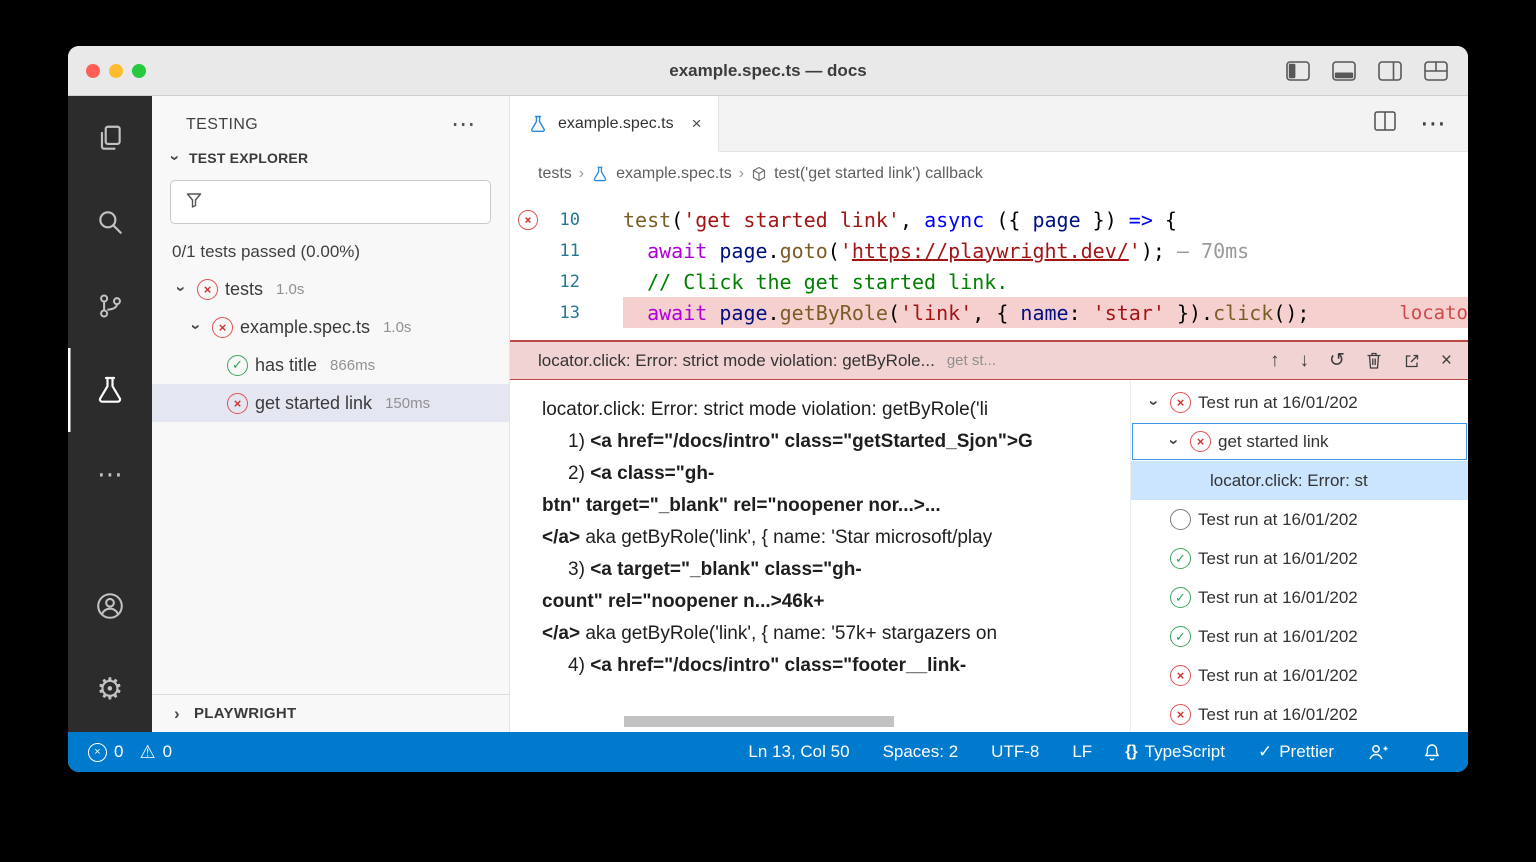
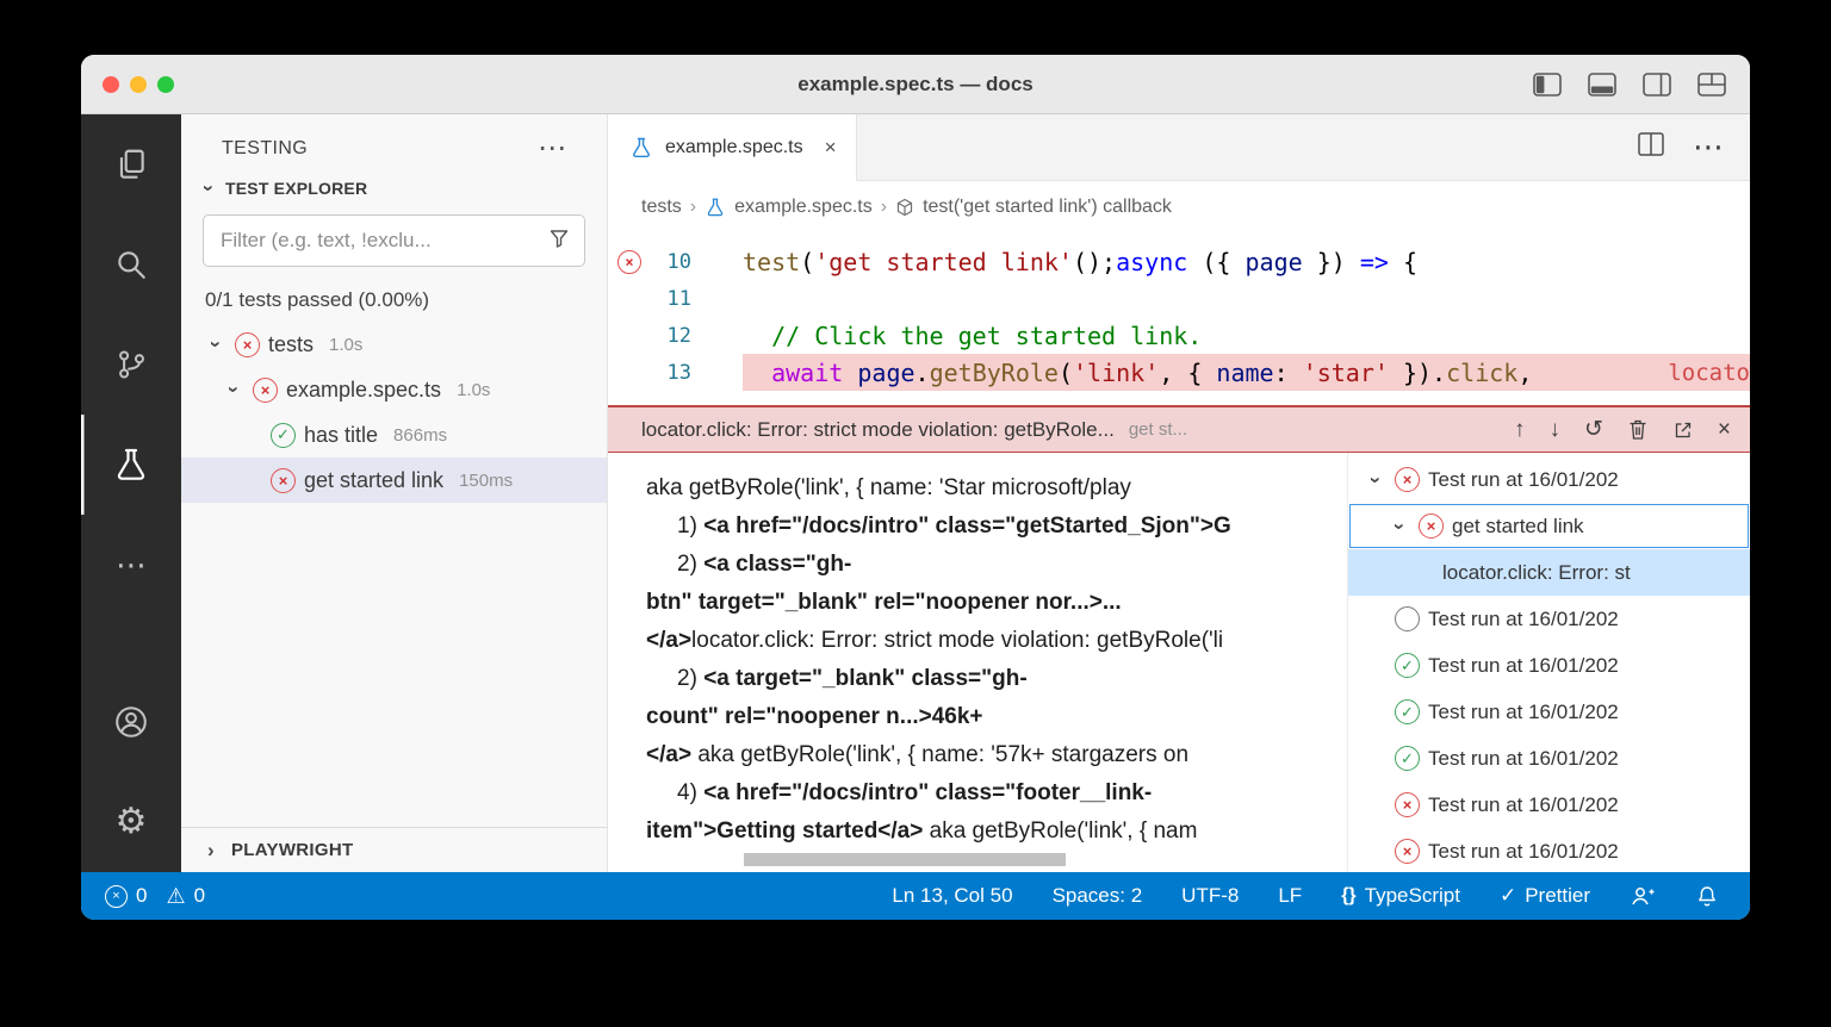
  example.spec.ts — docs
  ⋯
  ⚙
  TESTING
  ⋯
  TEST EXPLORER
+ Filter (e.g. text, !exclu...
  0/1 tests passed (0.00%)
  ×
  tests
  1.0s
  ×
  example.spec.ts
  1.0s
  ✓
  has title
  866ms
  ×
  get started link
  150ms
  ›
  PLAYWRIGHT
  example.spec.ts
  ×
  ⋯
  tests
  ›
  example.spec.ts
  ›
  test('get started link') callback
  ×
  10
- test('get started link', async ({ page }) => {
+ test('get started link'();async ({ page }) => {
  11
- await page.goto('https://playwright.dev/'); — 70ms
  12
  // Click the get started link.
  13
- await page.getByRole('link', { name: 'star' }).click();
+ await page.getByRole('link', { name: 'star' }).click,
  locato
  locator.click: Error: strict mode violation: getByRole...
  get st...
  ↑
  ↓
  ↺
  ×
- locator.click: Error: strict mode violation: getByRole('li
+ aka getByRole('link', { name: 'Star microsoft/play
  1) <a href="/docs/intro" class="getStarted_Sjon">G
  2) <a class="gh-
  btn" target="_blank" rel="noopener nor...>...
- </a> aka getByRole('link', { name: 'Star microsoft/play
+ </a>locator.click: Error: strict mode violation: getByRole('li
- 3) <a target="_blank" class="gh-
+ 2) <a target="_blank" class="gh-
  count" rel="noopener n...>46k+
  </a> aka getByRole('link', { name: '57k+ stargazers on
  4) <a href="/docs/intro" class="footer__link-
+ item">Getting started</a> aka getByRole('link', { nam
  ×
  Test run at 16/01/202
  ×
  get started link
  locator.click: Error: st
  Test run at 16/01/202
  ✓
  Test run at 16/01/202
  ✓
  Test run at 16/01/202
  ✓
  Test run at 16/01/202
  ×
  Test run at 16/01/202
  ×
  Test run at 16/01/202
  ×
  0
  ⚠
  0
  Ln 13, Col 50
  Spaces: 2
  UTF-8
  LF
  {}
  TypeScript
  ✓
  Prettier
